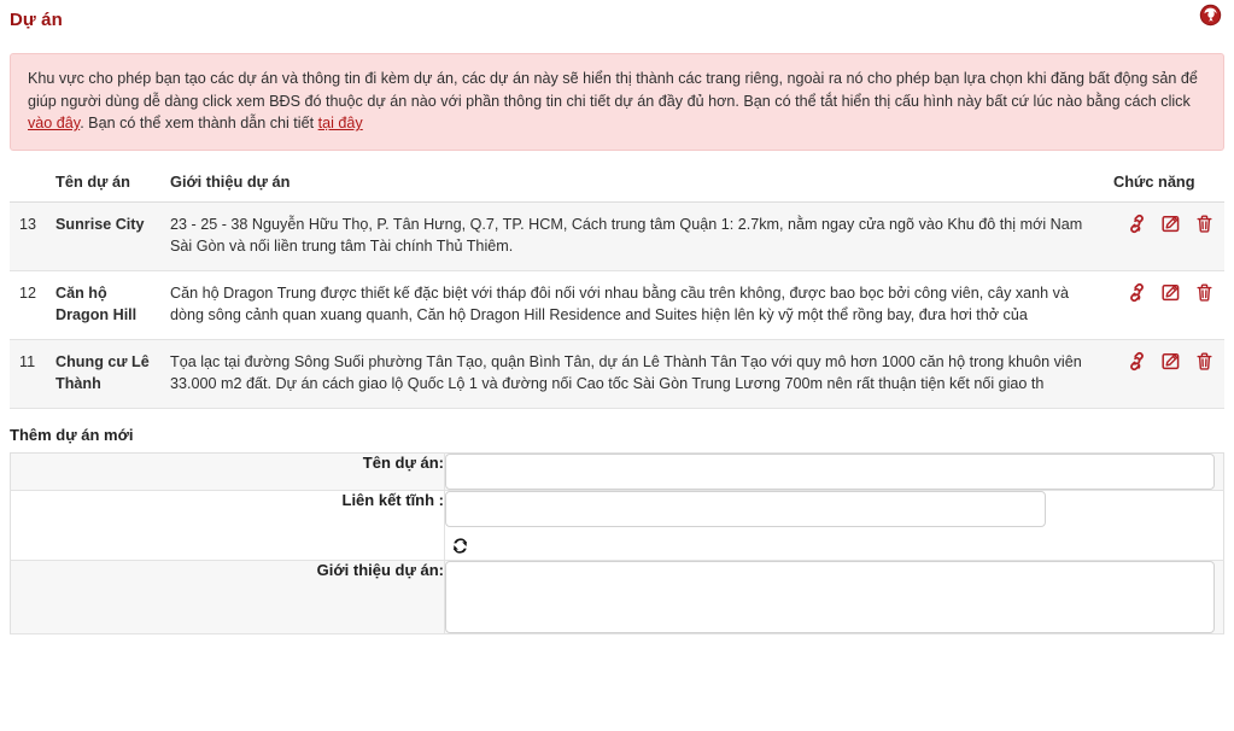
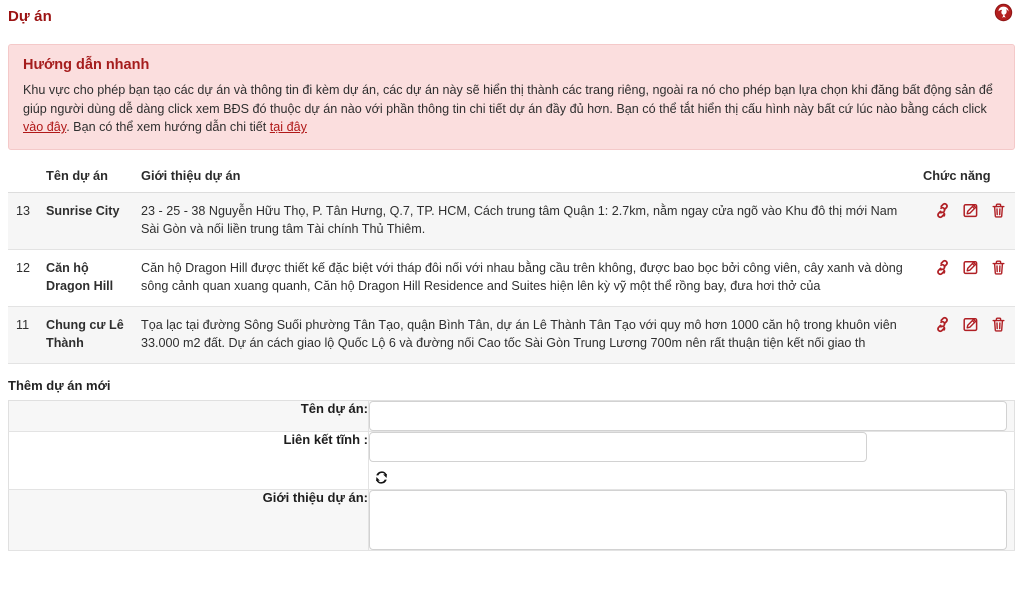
  Dự án
+ Hướng dẫn nhanh
- Khu vực cho phép bạn tạo các dự án và thông tin đi kèm dự án, các dự án này sẽ hiển thị thành các trang riêng, ngoài ra nó cho phép bạn lựa chọn khi đăng bất động sản để giúp người dùng dễ dàng click xem BĐS đó thuộc dự án nào với phần thông tin chi tiết dự án đầy đủ hơn. Bạn có thể tắt hiển thị cấu hình này bất cứ lúc nào bằng cách click vào đây. Bạn có thể xem thành dẫn chi tiết tại đây
+ Khu vực cho phép bạn tạo các dự án và thông tin đi kèm dự án, các dự án này sẽ hiển thị thành các trang riêng, ngoài ra nó cho phép bạn lựa chọn khi đăng bất động sản để giúp người dùng dễ dàng click xem BĐS đó thuộc dự án nào với phần thông tin chi tiết dự án đầy đủ hơn. Bạn có thể tắt hiển thị cấu hình này bất cứ lúc nào bằng cách click vào đây. Bạn có thể xem hướng dẫn chi tiết tại đây
  	Tên dự án	Giới thiệu dự án	Chức năng
  13	Sunrise City	23 - 25 - 38 Nguyễn Hữu Thọ, P. Tân Hưng, Q.7, TP. HCM, Cách trung tâm Quận 1: 2.7km, nằm ngay cửa ngõ vào Khu đô thị mới Nam Sài Gòn và nối liền trung tâm Tài chính Thủ Thiêm.
- 12	Căn hộ Dragon Hill	Căn hộ Dragon Trung được thiết kế đặc biệt với tháp đôi nối với nhau bằng cầu trên không, được bao bọc bởi công viên, cây xanh và dòng sông cảnh quan xuang quanh, Căn hộ Dragon Hill Residence and Suites hiện lên kỳ vỹ một thể rồng bay, đưa hơi thở của
+ 12	Căn hộ Dragon Hill	Căn hộ Dragon Hill được thiết kế đặc biệt với tháp đôi nối với nhau bằng cầu trên không, được bao bọc bởi công viên, cây xanh và dòng sông cảnh quan xuang quanh, Căn hộ Dragon Hill Residence and Suites hiện lên kỳ vỹ một thể rồng bay, đưa hơi thở của
- 11	Chung cư Lê Thành	Tọa lạc tại đường Sông Suối phường Tân Tạo, quận Bình Tân, dự án Lê Thành Tân Tạo với quy mô hơn 1000 căn hộ trong khuôn viên 33.000 m2 đất. Dự án cách giao lộ Quốc Lộ 1 và đường nối Cao tốc Sài Gòn Trung Lương 700m nên rất thuận tiện kết nối giao th
+ 11	Chung cư Lê Thành	Tọa lạc tại đường Sông Suối phường Tân Tạo, quận Bình Tân, dự án Lê Thành Tân Tạo với quy mô hơn 1000 căn hộ trong khuôn viên 33.000 m2 đất. Dự án cách giao lộ Quốc Lộ 6 và đường nối Cao tốc Sài Gòn Trung Lương 700m nên rất thuận tiện kết nối giao th
  Thêm dự án mới
  Tên dự án:
  Liên kết tĩnh :
  Giới thiệu dự án:
